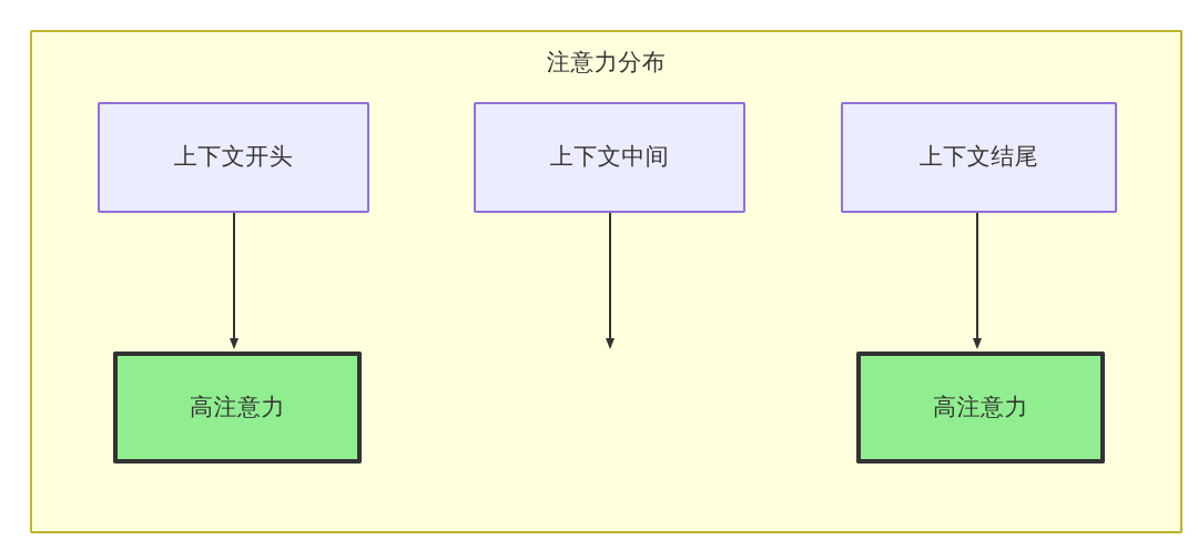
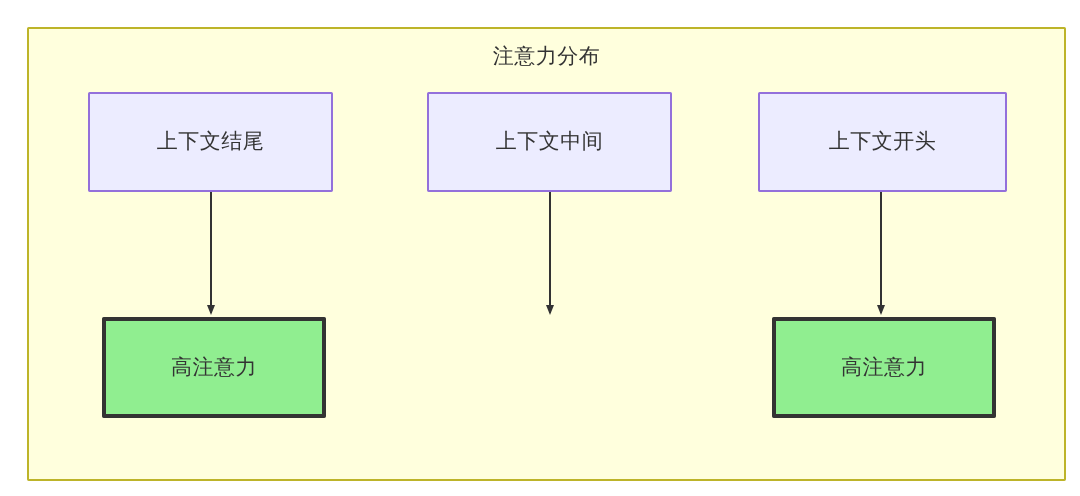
  注意力分布
- 上下文开头
+ 上下文结尾
  上下文中间
- 上下文结尾
+ 上下文开头
  高注意力
  高注意力
